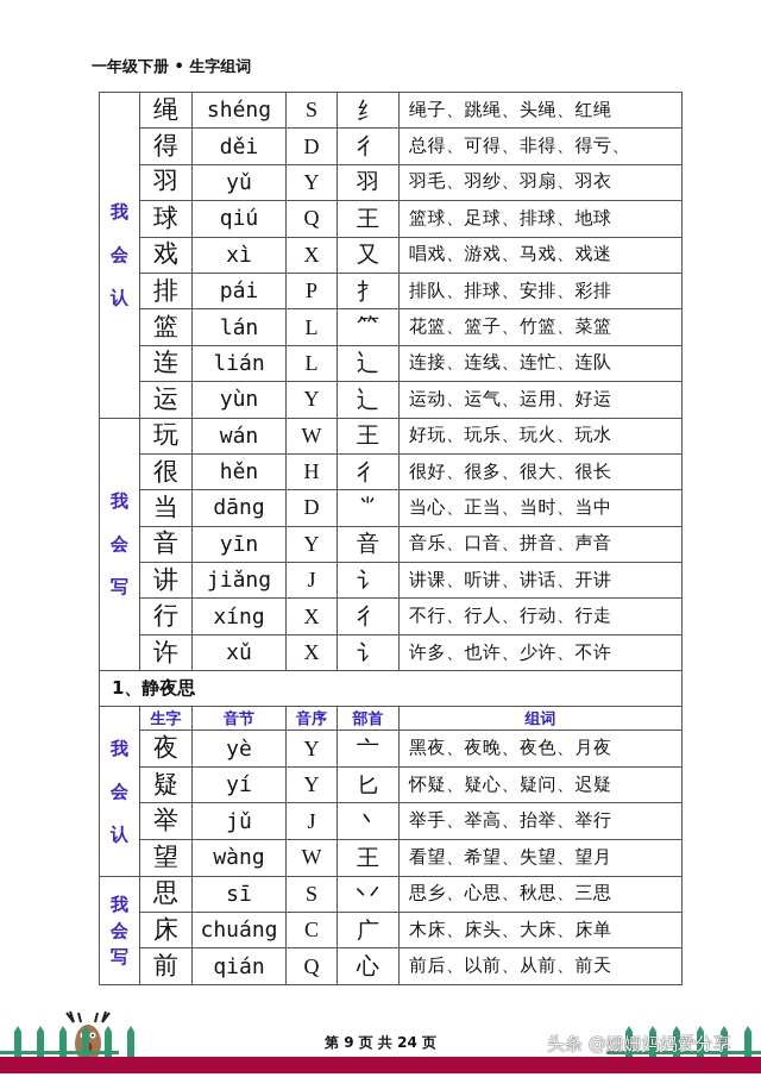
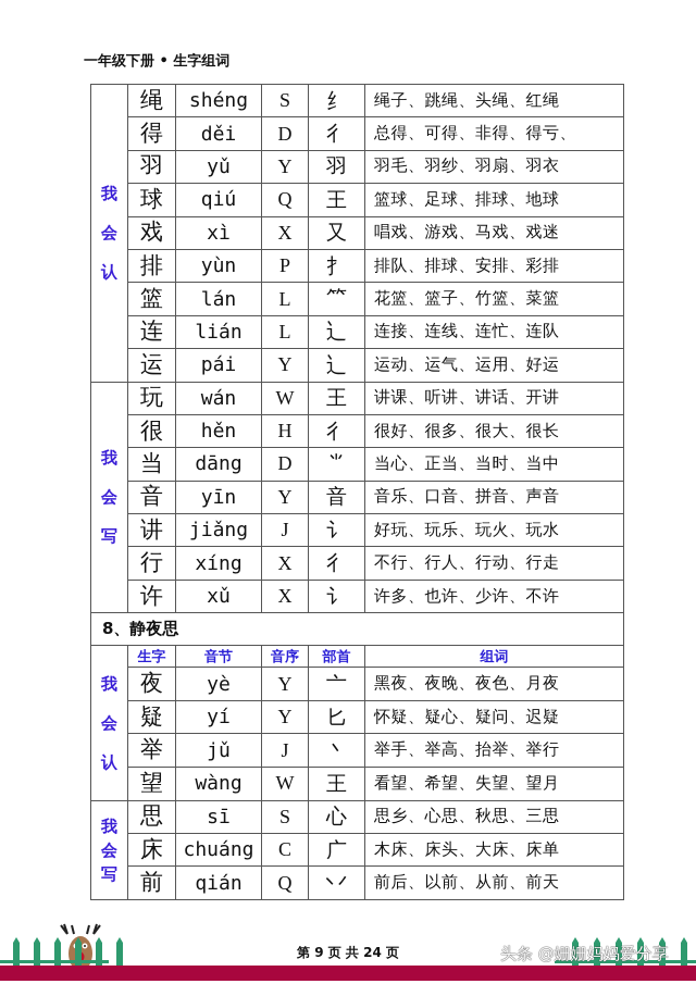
  一年级下册 • 生字组词
  我会认	绳	shéng	S	纟	绳子、跳绳、头绳、红绳
  得	děi	D	彳	总得、可得、非得、得亏、
  羽	yǔ	Y	羽	羽毛、羽纱、羽扇、羽衣
  球	qiú	Q	王	篮球、足球、排球、地球
  戏	xì	X	又	唱戏、游戏、马戏、戏迷
- 排	pái	P	扌	排队、排球、安排、彩排
+ 排	yùn	P	扌	排队、排球、安排、彩排
  篮	lán	L	⺮	花篮、篮子、竹篮、菜篮
  连	lián	L	辶	连接、连线、连忙、连队
- 运	yùn	Y	辶	运动、运气、运用、好运
+ 运	pái	Y	辶	运动、运气、运用、好运
- 我会写	玩	wán	W	王	好玩、玩乐、玩火、玩水
+ 我会写	玩	wán	W	王	讲课、听讲、讲话、开讲
  很	hěn	H	彳	很好、很多、很大、很长
  当	dāng	D	⺌	当心、正当、当时、当中
  音	yīn	Y	音	音乐、口音、拼音、声音
- 讲	jiǎng	J	讠	讲课、听讲、讲话、开讲
+ 讲	jiǎng	J	讠	好玩、玩乐、玩火、玩水
  行	xíng	X	彳	不行、行人、行动、行走
  许	xǔ	X	讠	许多、也许、少许、不许
- 1、静夜思
+ 8、静夜思
  我会认	生字	音节	音序	部首	组词
  夜	yè	Y	亠	黑夜、夜晚、夜色、月夜
  疑	yí	Y	匕	怀疑、疑心、疑问、迟疑
  举	jǔ	J	丶	举手、举高、抬举、举行
  望	wàng	W	王	看望、希望、失望、望月
- 我会写	思	sī	S	丷	思乡、心思、秋思、三思
+ 我会写	思	sī	S	心	思乡、心思、秋思、三思
  床	chuáng	C	广	木床、床头、大床、床单
- 前	qián	Q	心	前后、以前、从前、前天
+ 前	qián	Q	丷	前后、以前、从前、前天
  第 9 页 共 24 页
  头条 @姗姗妈妈爱分享
